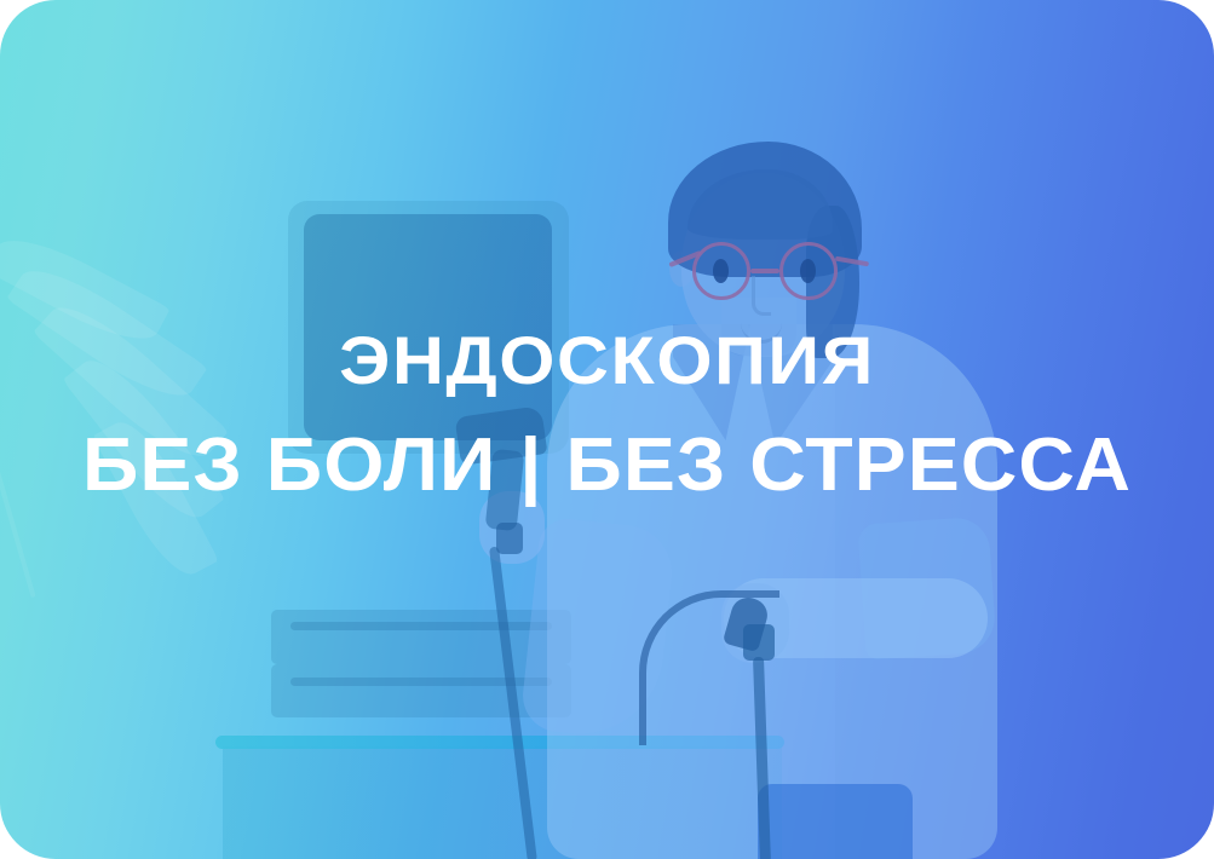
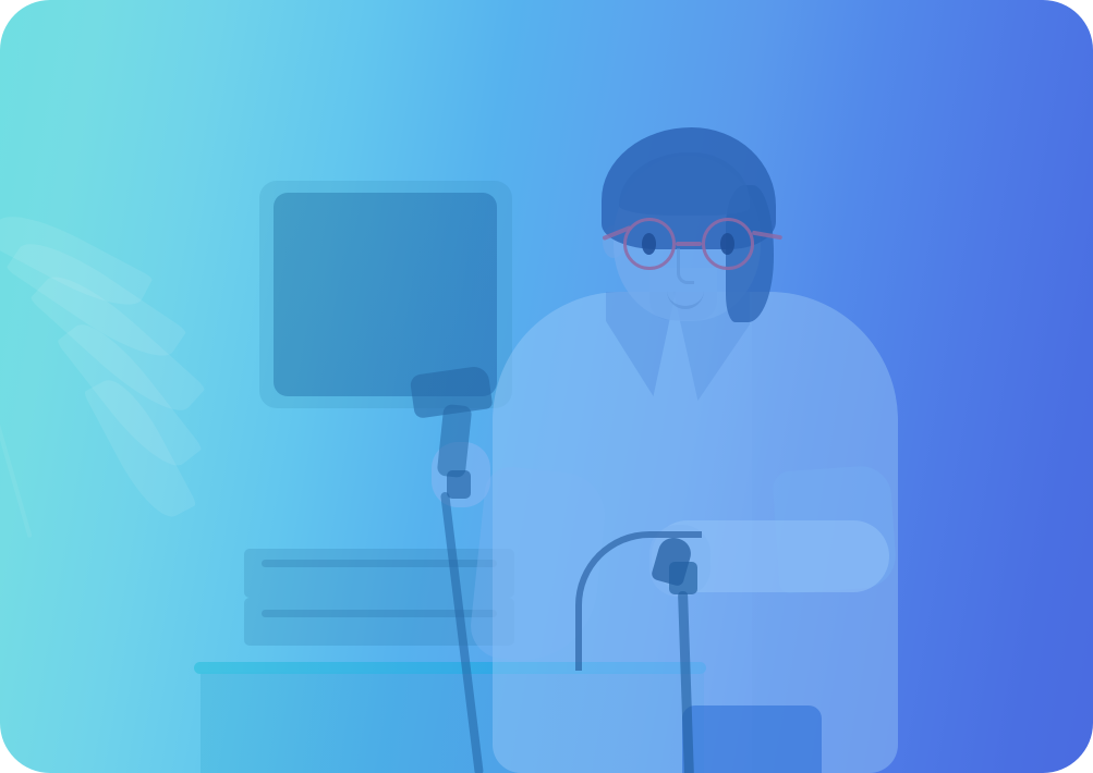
- ЭНДОСКОПИЯ
- БЕЗ БОЛИ | БЕЗ СТРЕССА
